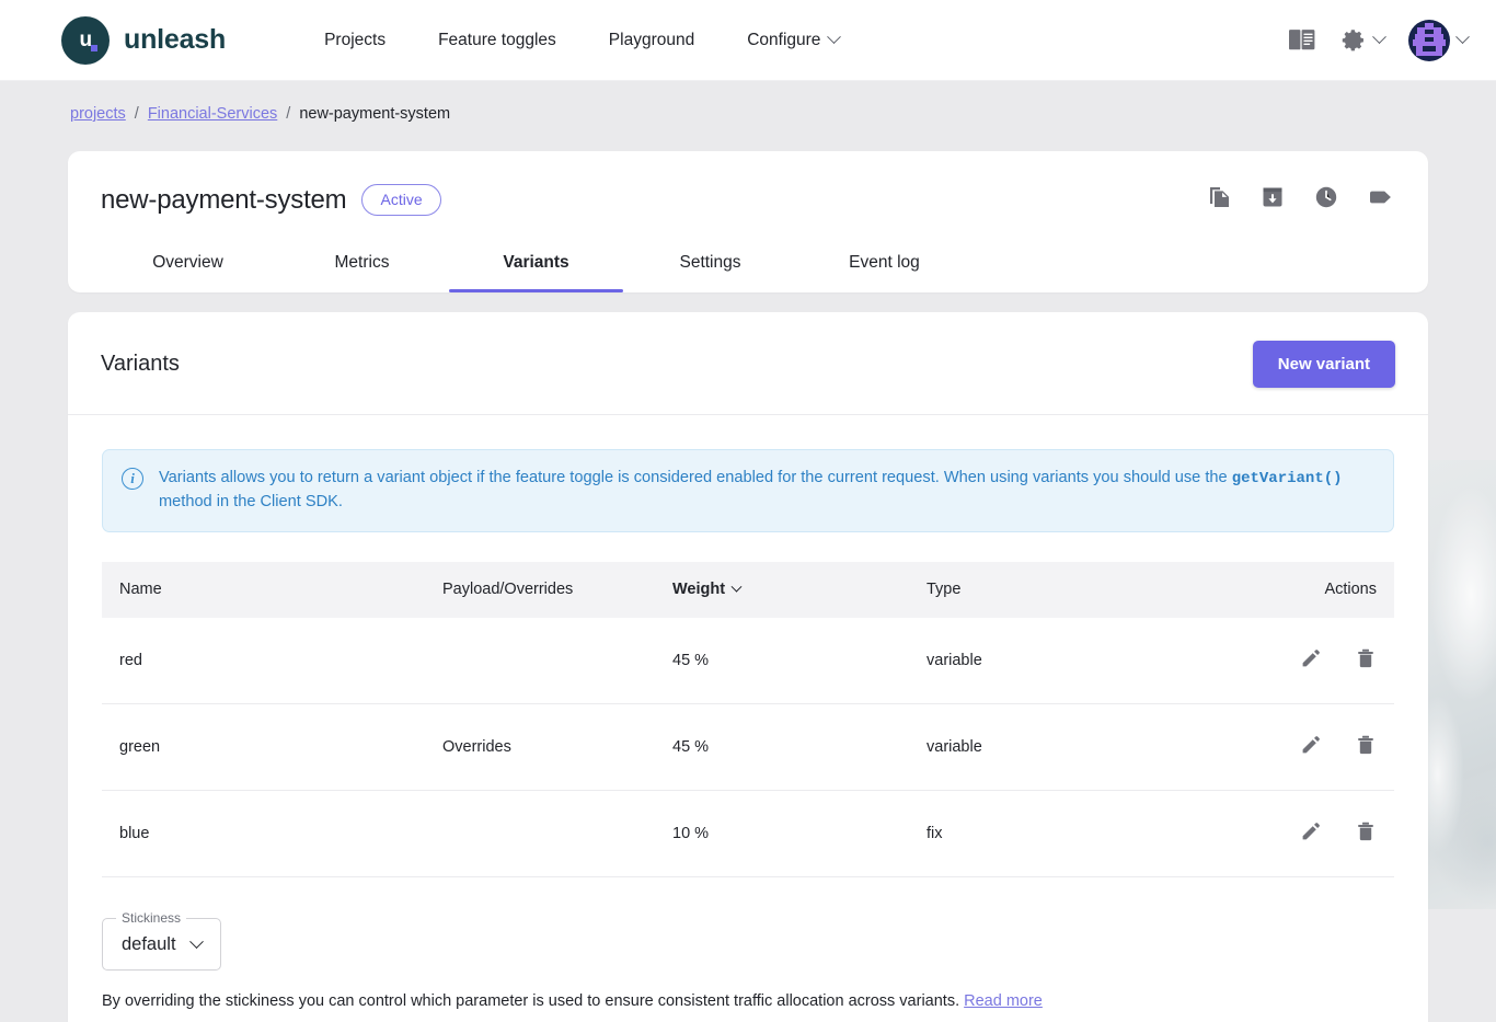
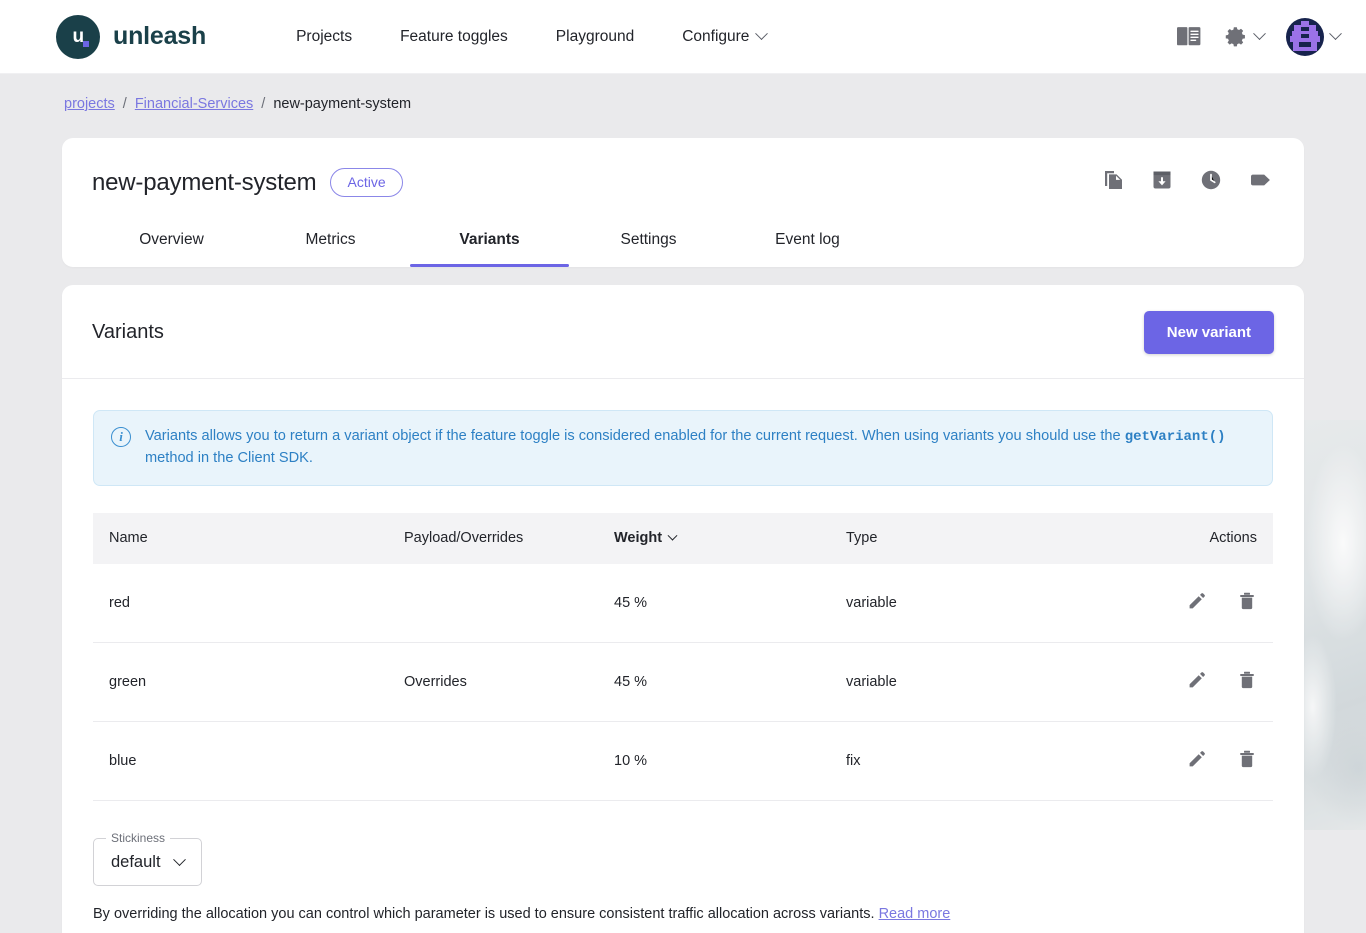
  u
  unleash
  Projects
  Feature toggles
  Playground
  Configure
  projects
  /
  Financial-Services
  /
  new-payment-system
  new-payment-system
  Active
  Overview
  Metrics
  Variants
  Settings
  Event log
  Variants
  New variant
  i
  Variants allows you to return a variant object if the feature toggle is considered enabled for the current request. When using variants you should use the getVariant() method in the Client SDK.
  Name	Payload/Overrides	Weight	Type	Actions
  red		45 %	variable
  green	Overrides	45 %	variable
  blue		10 %	fix
  Stickiness
  default
- By overriding the stickiness you can control which parameter is used to ensure consistent traffic allocation across variants. Read more
+ By overriding the allocation you can control which parameter is used to ensure consistent traffic allocation across variants. Read more
